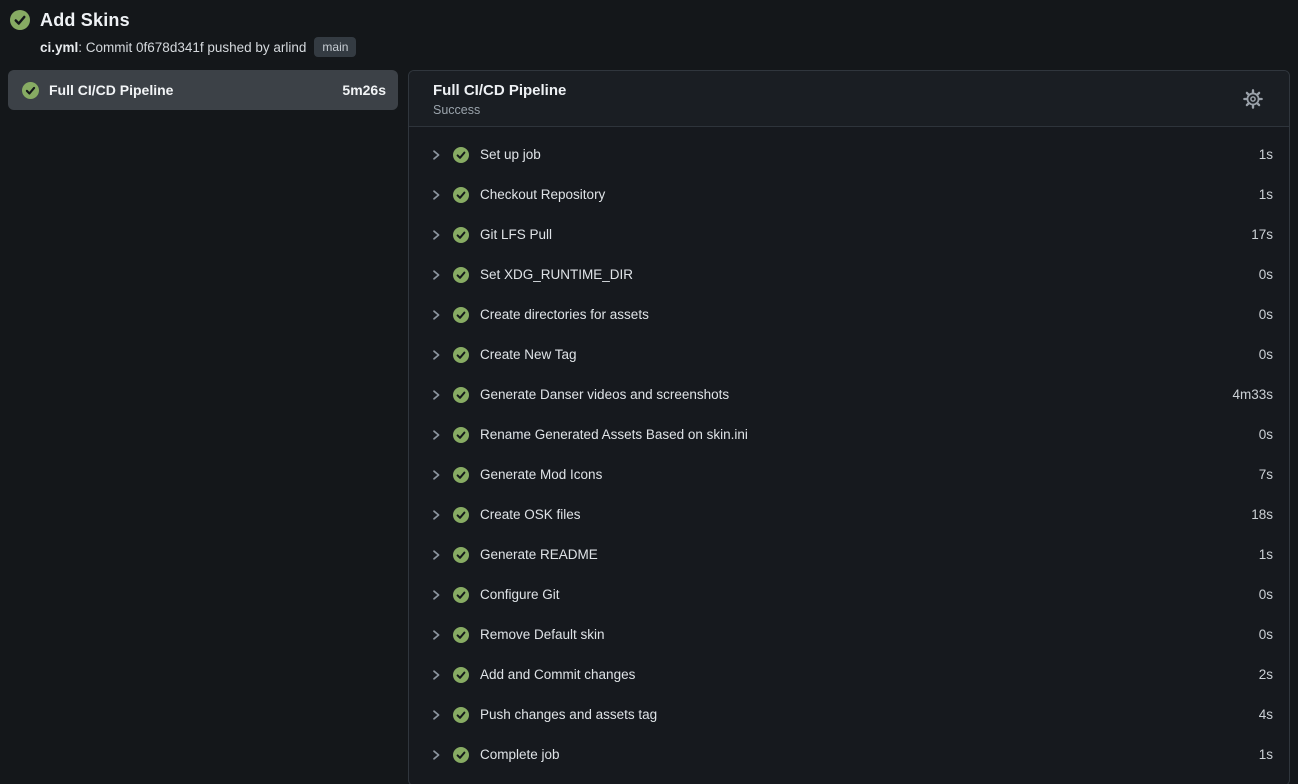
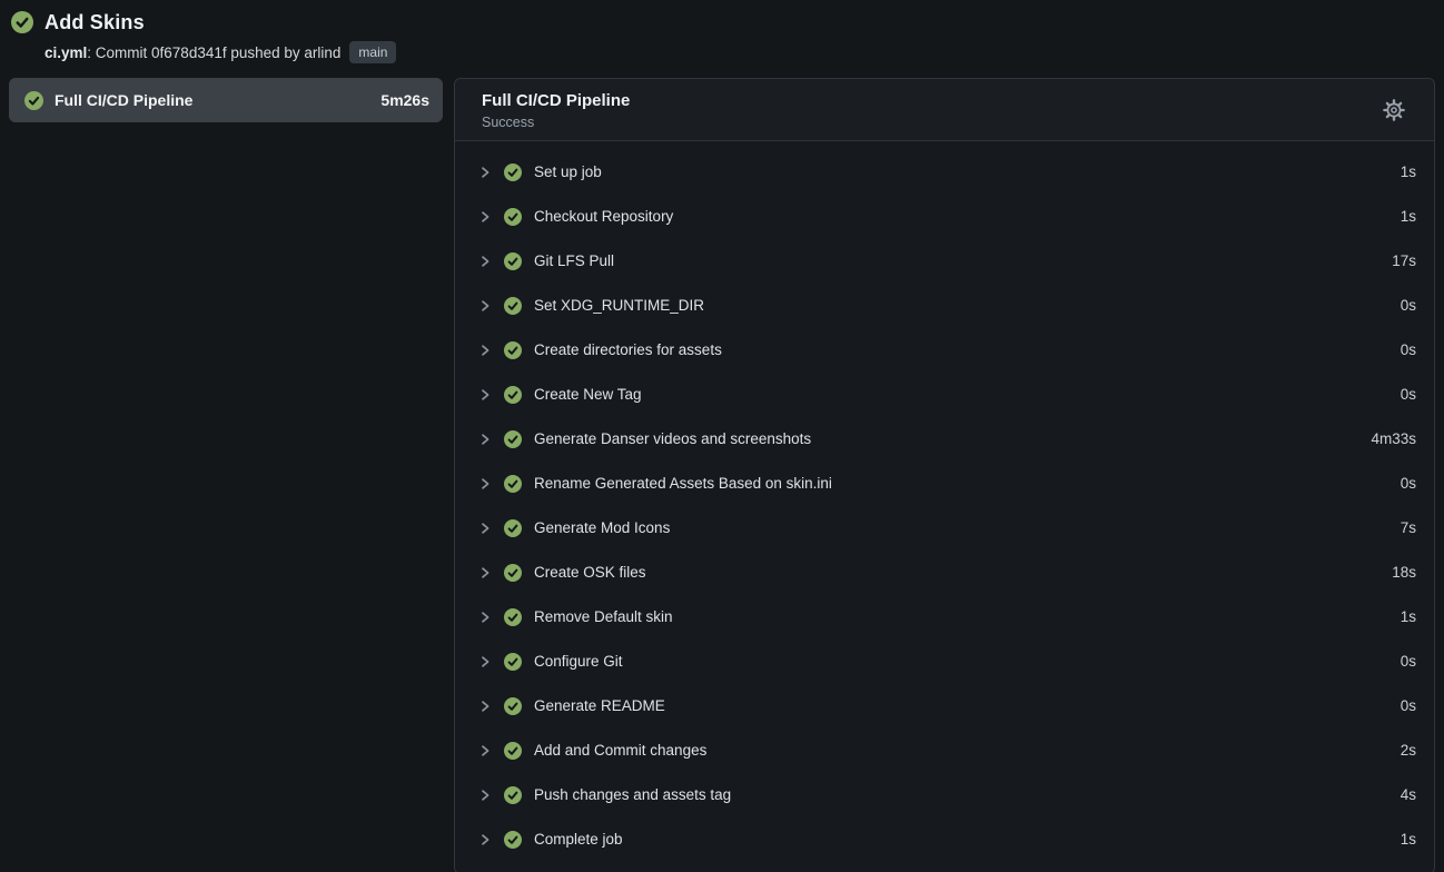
  Add Skins
  ci.yml: Commit 0f678d341f pushed by arlind
  main
  Full CI/CD Pipeline
  5m26s
  Full CI/CD Pipeline
  Success
  Set up job
  1s
  Checkout Repository
  1s
  Git LFS Pull
  17s
  Set XDG_RUNTIME_DIR
  0s
  Create directories for assets
  0s
  Create New Tag
  0s
  Generate Danser videos and screenshots
  4m33s
  Rename Generated Assets Based on skin.ini
  0s
  Generate Mod Icons
  7s
  Create OSK files
  18s
- Generate README
+ Remove Default skin
  1s
  Configure Git
  0s
- Remove Default skin
+ Generate README
  0s
  Add and Commit changes
  2s
  Push changes and assets tag
  4s
  Complete job
  1s
